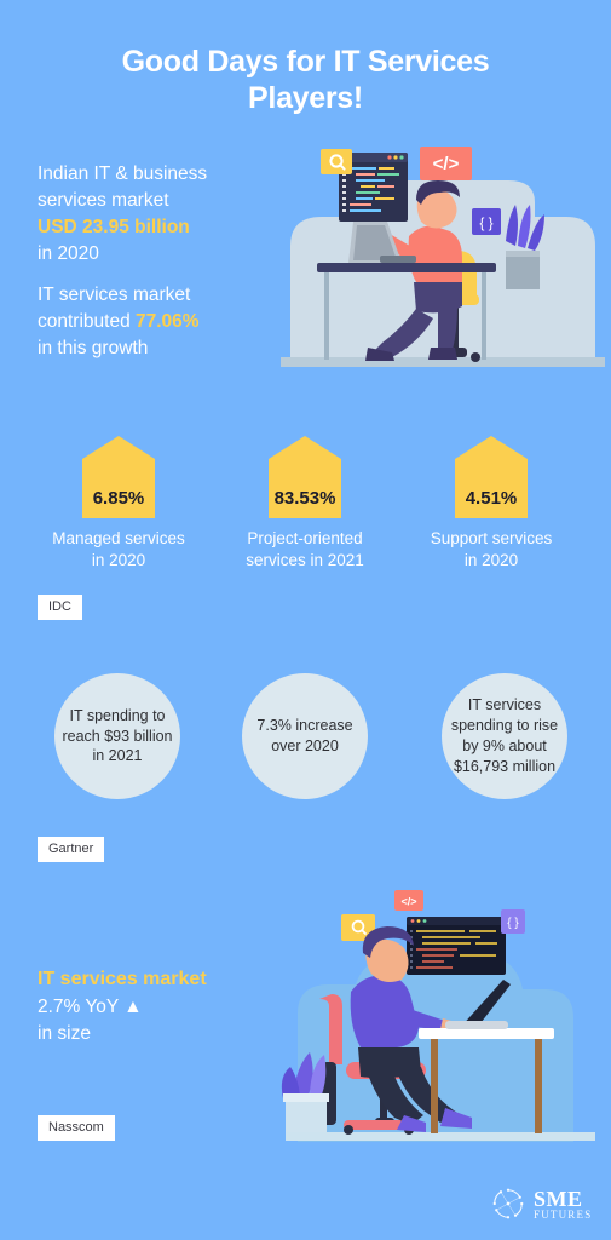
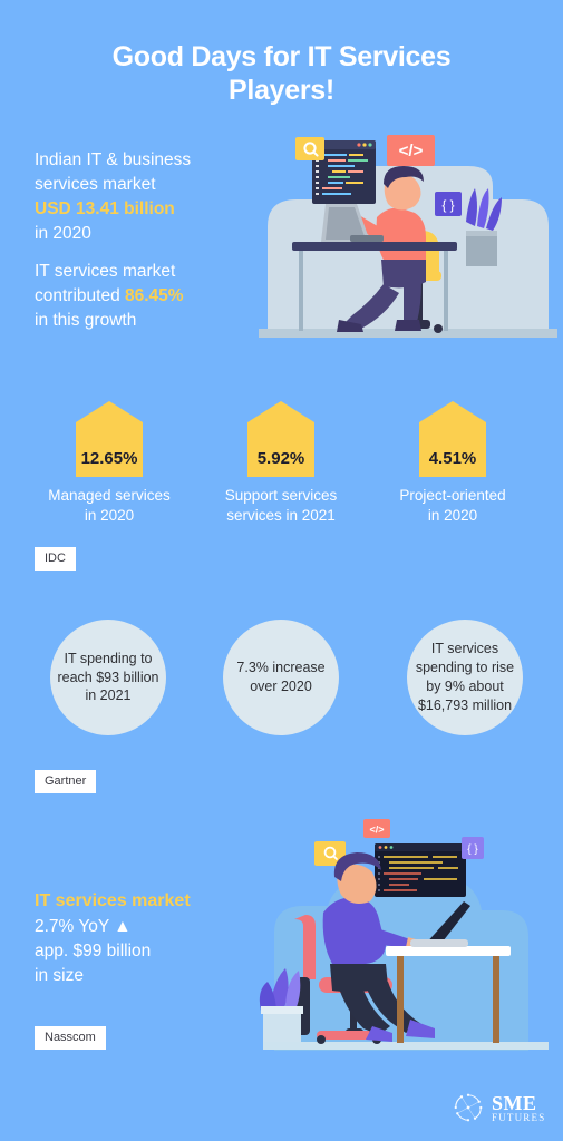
  Good Days for IT Services
  Players!
  Indian IT & business
  services market
- USD 23.95 billion
+ USD 13.41 billion
  in 2020
  IT services market
- contributed 77.06%
+ contributed 86.45%
  in this growth
  </>
  { }
- 6.85%
+ 12.65%
  Managed services
  in 2020
- 83.53%
+ 5.92%
- Project-oriented
+ Support services
  services in 2021
  4.51%
- Support services
+ Project-oriented
  in 2020
  IDC
  IT spending to reach $93 billion in 2021
  7.3% increase over 2020
  IT services spending to rise by 9% about $16,793 million
  Gartner
  IT services market
  2.7% YoY ▲
+ app. $99 billion
  in size
  </>
  { }
  Nasscom
  SME
  FUTURES
